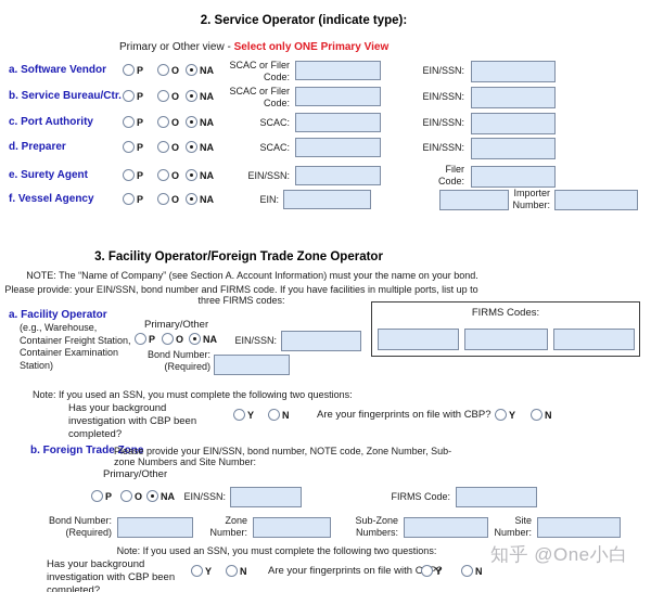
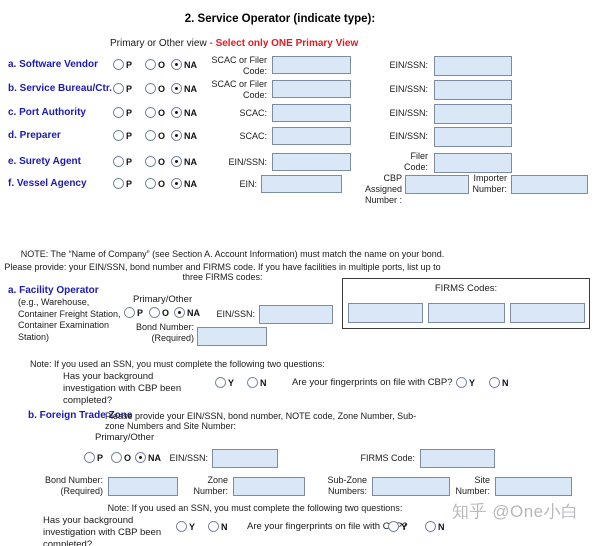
  2. Service Operator (indicate type):
  Primary or Other view - Select only ONE Primary View
  a. Software Vendor
  P
  O
  NA
  SCAC or Filer Code:
  EIN/SSN:
  b. Service Bureau/Ctr.
  P
  O
  NA
  SCAC or Filer Code:
  EIN/SSN:
  c. Port Authority
  P
  O
  NA
  SCAC:
  EIN/SSN:
  d. Preparer
  P
  O
  NA
  SCAC:
  EIN/SSN:
  e. Surety Agent
  P
  O
  NA
  EIN/SSN:
  Filer Code:
  f. Vessel Agency
  P
  O
  NA
  EIN:
+ CBP Assigned Number :
  Importer Number:
- 3. Facility Operator/Foreign Trade Zone Operator
- NOTE: The “Name of Company” (see Section A. Account Information) must your the name on your bond.
+ NOTE: The “Name of Company” (see Section A. Account Information) must match the name on your bond.
  Please provide: your EIN/SSN, bond number and FIRMS code. If you have facilities in multiple ports, list up to three FIRMS codes:
  a. Facility Operator
  (e.g., Warehouse, Container Freight Station, Container Examination Station)
  Primary/Other
  P
  O
  NA
  EIN/SSN:
  FIRMS Codes:
  Bond Number:
  (Required)
  Note: If you used an SSN, you must complete the following two questions:
  Has your background investigation with CBP been completed?
  Y
  N
  Are your fingerprints on file with CBP?
  Y
  N
  b. Foreign Trade Zone
  Please provide your EIN/SSN, bond number, NOTE code, Zone Number, Sub-zone Numbers and Site Number:
  Primary/Other
  P
  O
  NA
  EIN/SSN:
  FIRMS Code:
  Bond Number:
  (Required)
  Zone Number:
  Sub-Zone Numbers:
  Site Number:
  Note: If you used an SSN, you must complete the following two questions:
  Has your background investigation with CBP been completed?
  Y
  N
  Are your fingerprints on file with CP?
  Y
  N
  知乎 @One小白
